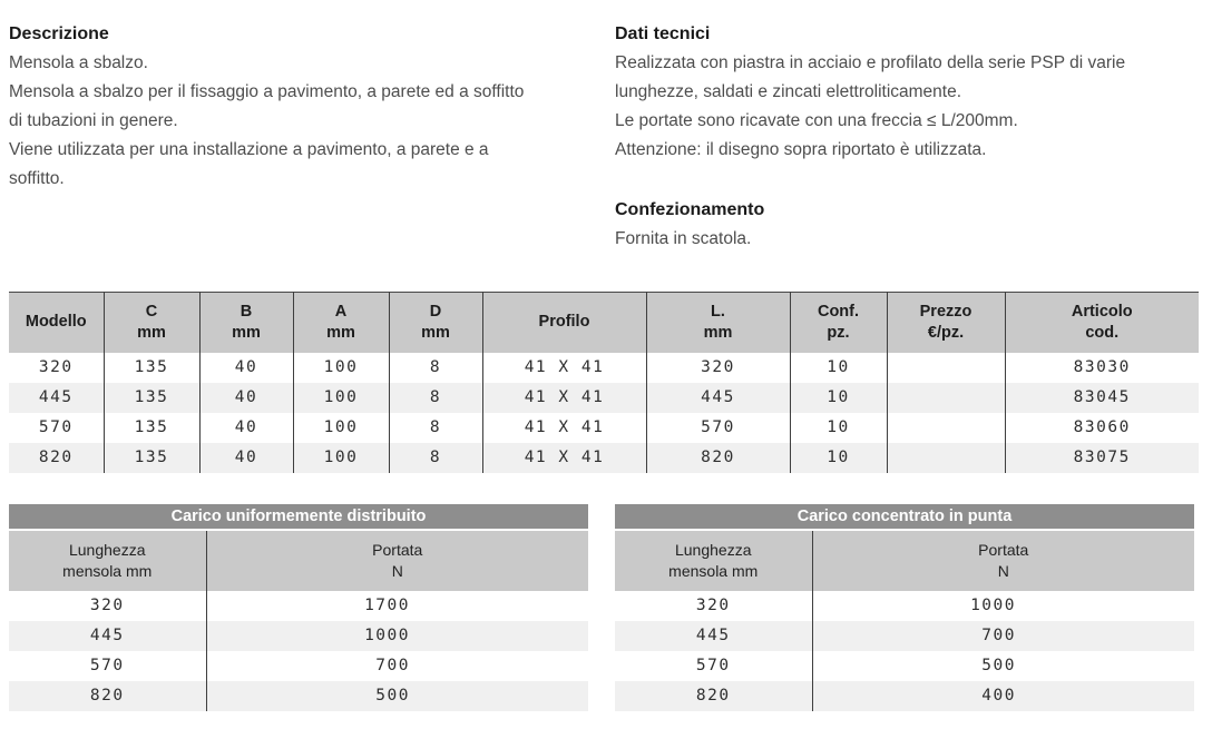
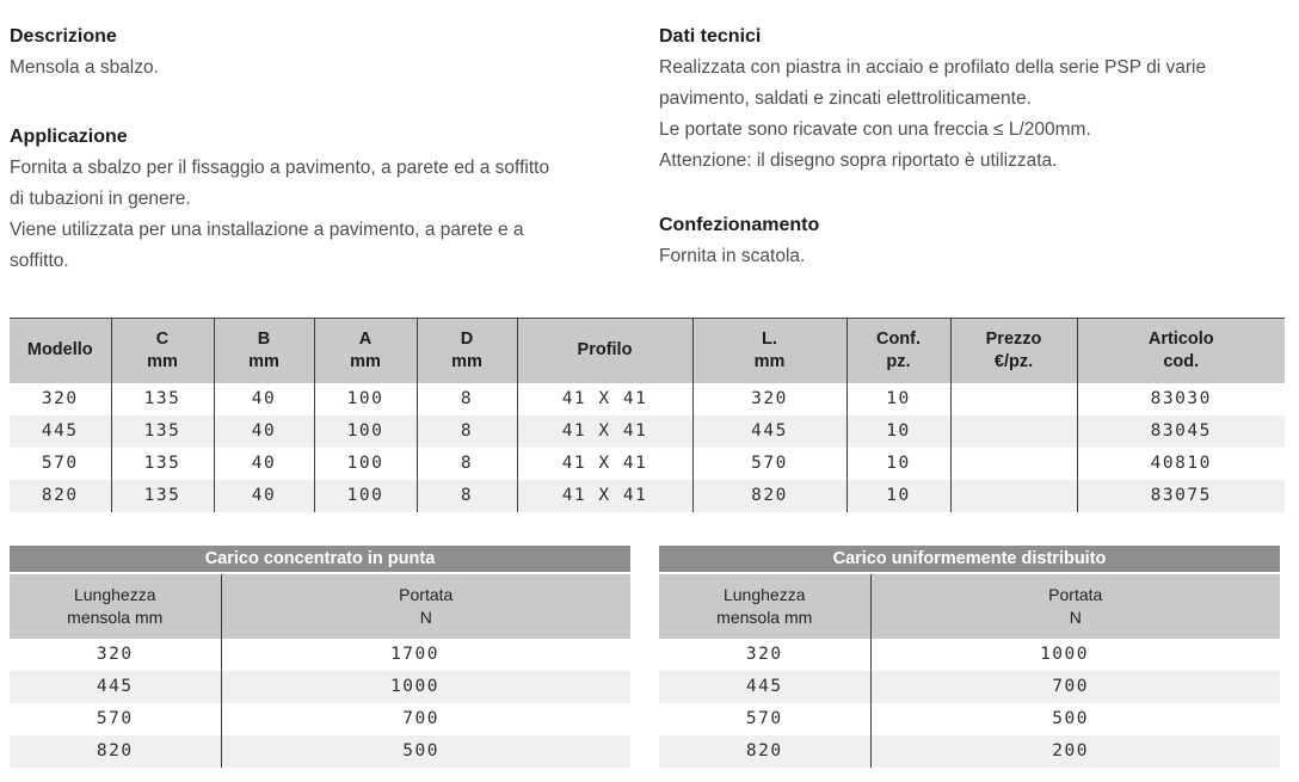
  Descrizione
  Mensola a sbalzo.
+ Applicazione
- Mensola a sbalzo per il fissaggio a pavimento, a parete ed a soffitto
+ Fornita a sbalzo per il fissaggio a pavimento, a parete ed a soffitto
  di tubazioni in genere.
  Viene utilizzata per una installazione a pavimento, a parete e a
  soffitto.
  Dati tecnici
  Realizzata con piastra in acciaio e profilato della serie PSP di varie
- lunghezze, saldati e zincati elettroliticamente.
+ pavimento, saldati e zincati elettroliticamente.
  Le portate sono ricavate con una freccia ≤ L/200mm.
  Attenzione: il disegno sopra riportato è utilizzata.
  Confezionamento
  Fornita in scatola.
  Modello	Cmm	Bmm	Amm	Dmm	Profilo	L.mm	Conf.pz.	Prezzo€/pz.	Articolocod.
  320	135	40	100	8	41 X 41	320	10		83030
  445	135	40	100	8	41 X 41	445	10		83045
- 570	135	40	100	8	41 X 41	570	10		83060
+ 570	135	40	100	8	41 X 41	570	10		40810
  820	135	40	100	8	41 X 41	820	10		83075
- Carico uniformemente distribuito
+ Carico concentrato in punta
  Lunghezzamensola mm	PortataN
  320	1700
  445	1000
  570	700
  820	500
- Carico concentrato in punta
+ Carico uniformemente distribuito
  Lunghezzamensola mm	PortataN
  320	1000
  445	700
  570	500
- 820	400
+ 820	200
